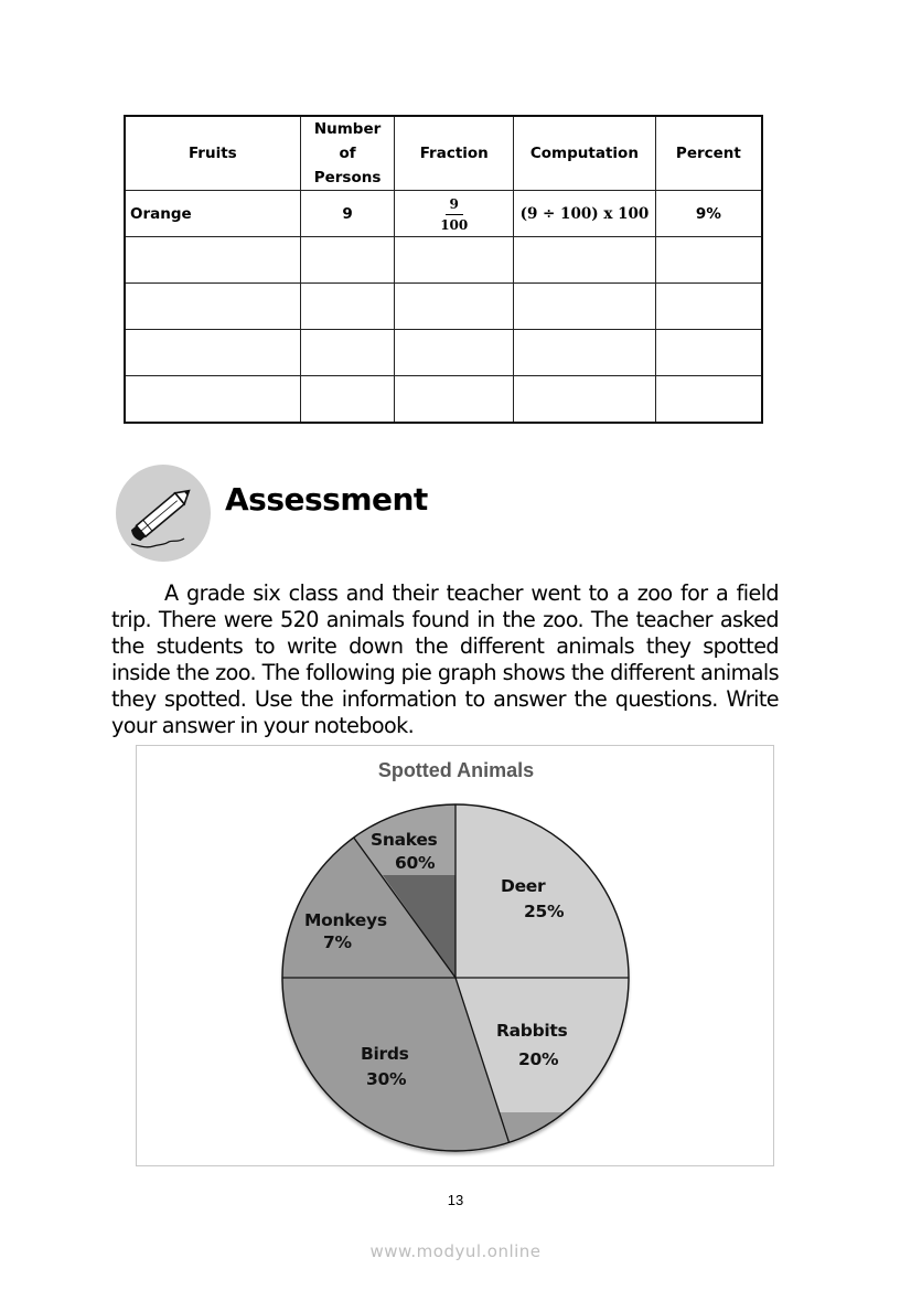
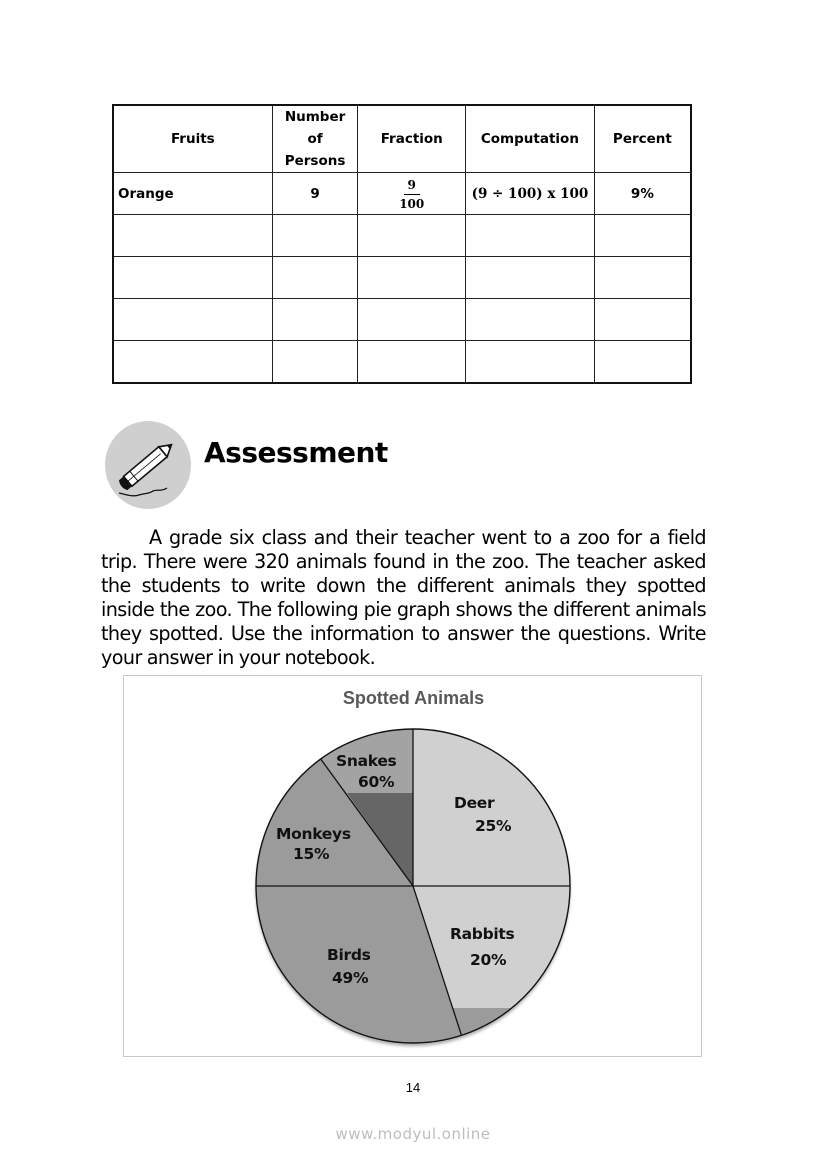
  Fruits	Number of Persons	Fraction	Computation	Percent
  Orange	9	9 100	(9 ÷ 100) x 100	9%
  Assessment
- A grade six class and their teacher went to a zoo for a field trip. There were 520 animals found in the zoo. The teacher asked the students to write down the different animals they spotted inside the zoo. The following pie graph shows the different animals they spotted. Use the information to answer the questions. Write your answer in your notebook.
+ A grade six class and their teacher went to a zoo for a field trip. There were 320 animals found in the zoo. The teacher asked the students to write down the different animals they spotted inside the zoo. The following pie graph shows the different animals they spotted. Use the information to answer the questions. Write your answer in your notebook.
  Spotted Animals
  Snakes
  60%
  Deer
  25%
  Monkeys
- 7%
+ 15%
  Rabbits
  20%
  Birds
- 30%
+ 49%
- 13
+ 14
  www.modyul.online
